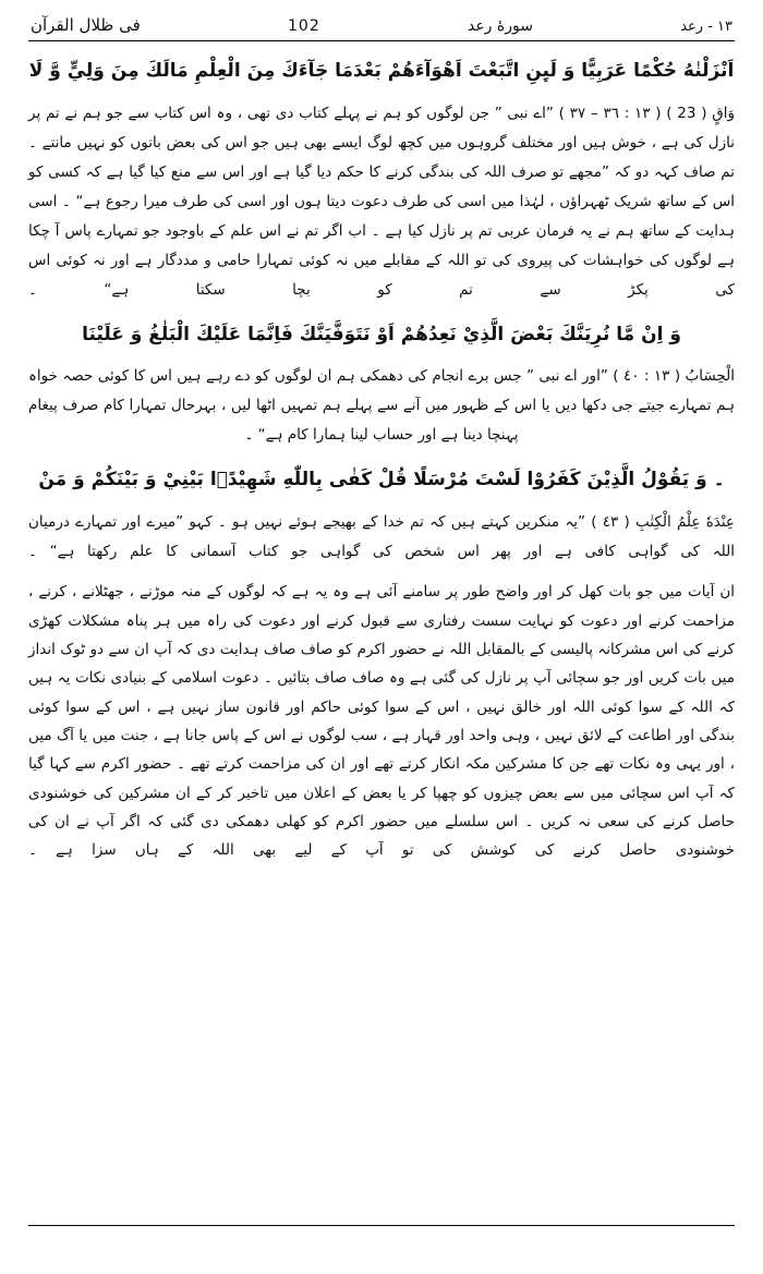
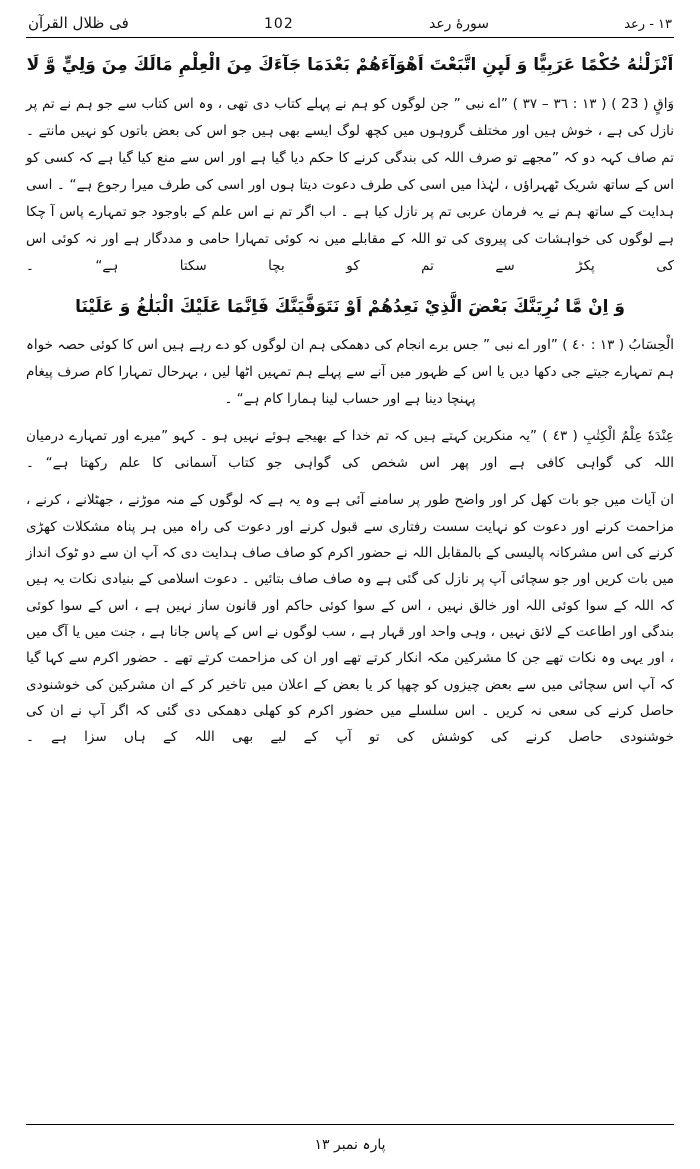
  ١٣ - رعد
  سورۀ رعد
  102
  فی ظلال القرآن
  اَنْزَلْنٰهُ حُكْمًا عَرَبِيًّا وَ لَىِٕنِ اتَّبَعْتَ اَهْوَآءَهُمْ بَعْدَمَا جَآءَكَ مِنَ الْعِلْمِ مَالَكَ مِنَ وَلِيٍّ وَّ لَا
  وَاقٍ ( 23 ) ( ١٣ : ٣٦ – ٣٧ ) ”اے نبی ” جن لوگوں کو ہم نے پہلے کتاب دی تھی ، وہ اس کتاب سے جو ہم نے تم پر نازل کی ہے ، خوش ہیں اور مختلف گروہوں میں کچھ لوگ ایسے بھی ہیں جو اس کی بعض باتوں کو نہیں مانتے ۔ تم صاف کہہ دو کہ ”مجھے تو صرف اللہ کی بندگی کرنے کا حکم دیا گیا ہے اور اس سے منع کیا گیا ہے کہ کسی کو اس کے ساتھ شریک ٹھہراؤں ، لہٰذا میں اسی کی طرف دعوت دیتا ہوں اور اسی کی طرف میرا رجوع ہے“ ۔ اسی ہدایت کے ساتھ ہم نے یہ فرمان عربی تم پر نازل کیا ہے ۔ اب اگر تم نے اس علم کے باوجود جو تمہارے پاس آ چکا ہے لوگوں کی خواہشات کی پیروی کی تو اللہ کے مقابلے میں نہ کوئی تمہارا حامی و مددگار ہے اور نہ کوئی اس کی پکڑ سے تم کو بچا سکتا ہے“ ۔
  وَ اِنْ مَّا نُرِيَنَّكَ بَعْضَ الَّذِيْ نَعِدُهُمْ اَوْ نَتَوَفَّيَنَّكَ فَاِنَّمَا عَلَيْكَ الْبَلٰغُ وَ عَلَيْنَا
  الْحِسَابُ ( ١٣ : ٤٠ ) ”اور اے نبی ” جس برے انجام کی دھمکی ہم ان لوگوں کو دے رہے ہیں اس کا کوئی حصہ خواہ ہم تمہارے جیتے جی دکھا دیں یا اس کے ظہور میں آنے سے پہلے ہم تمہیں اٹھا لیں ، بہرحال تمہارا کام صرف پیغام پہنچا دینا ہے اور حساب لینا ہمارا کام ہے“ ۔
- ۔وَ يَقُوْلُ الَّذِيْنَ كَفَرُوْا لَسْتَ مُرْسَلًا قُلْ كَفٰى بِاللّٰهِ شَهِيْدًۢا بَيْنِيْ وَ بَيْنَكُمْ وَ مَنْ
  عِنْدَهٗ عِلْمُ الْكِتٰبِ ( ٤٣ ) ”یہ منکرین کہتے ہیں کہ تم خدا کے بھیجے ہوئے نہیں ہو ۔ کہو ”میرے اور تمہارے درمیان اللہ کی گواہی کافی ہے اور پھر اس شخص کی گواہی جو کتاب آسمانی کا علم رکھتا ہے“ ۔
  ان آیات میں جو بات کھل کر اور واضح طور پر سامنے آئی ہے وہ یہ ہے کہ لوگوں کے منہ موڑنے ، جھٹلانے ، کرنے ، مزاحمت کرنے اور دعوت کو نہایت سست رفتاری سے قبول کرنے اور دعوت کی راہ میں ہر پناہ مشکلات کھڑی کرنے کی اس مشرکانہ پالیسی کے بالمقابل اللہ نے حضور اکرم کو صاف صاف ہدایت دی کہ آپ ان سے دو ٹوک انداز میں بات کریں اور جو سچائی آپ پر نازل کی گئی ہے وہ صاف صاف بتائیں ۔ دعوت اسلامی کے بنیادی نکات یہ ہیں کہ اللہ کے سوا کوئی اللہ اور خالق نہیں ، اس کے سوا کوئی حاکم اور قانون ساز نہیں ہے ، اس کے سوا کوئی بندگی اور اطاعت کے لائق نہیں ، وہی واحد اور قہار ہے ، سب لوگوں نے اس کے پاس جانا ہے ، جنت میں یا آگ میں ، اور یہی وہ نکات تھے جن کا مشرکین مکہ انکار کرتے تھے اور ان کی مزاحمت کرتے تھے ۔ حضور اکرم سے کہا گیا کہ آپ اس سچائی میں سے بعض چیزوں کو چھپا کر یا بعض کے اعلان میں تاخیر کر کے ان مشرکین کی خوشنودی حاصل کرنے کی سعی نہ کریں ۔ اس سلسلے میں حضور اکرم کو کھلی دھمکی دی گئی کہ اگر آپ نے ان کی خوشنودی حاصل کرنے کی کوشش کی تو آپ کے لیے بھی اللہ کے ہاں سزا ہے ۔
+ پارہ نمبر ١٣
